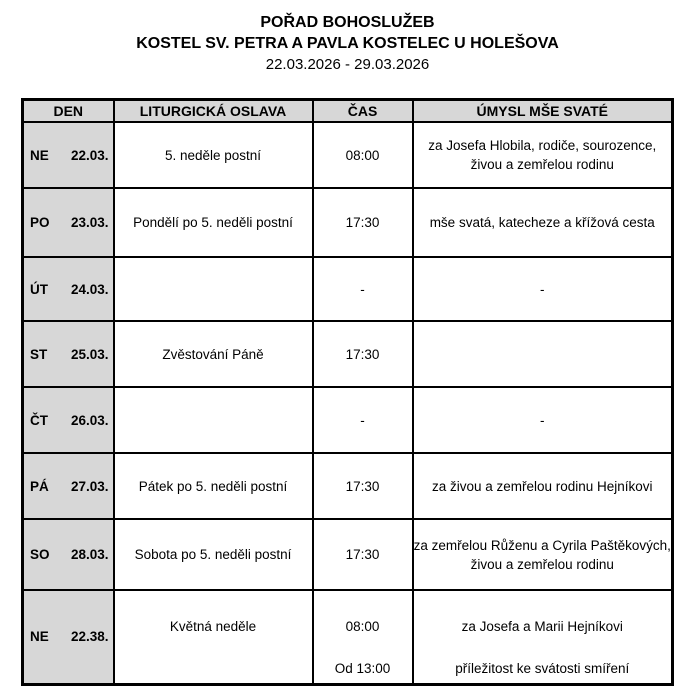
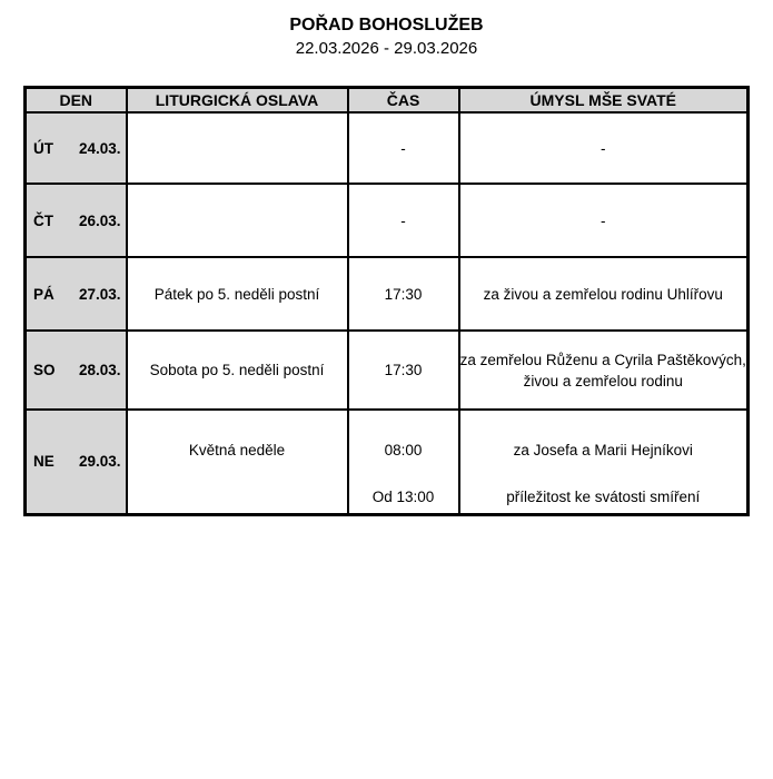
  POŘAD BOHOSLUŽEB
- KOSTEL SV. PETRA A PAVLA KOSTELEC U HOLEŠOVA
  22.03.2026 - 29.03.2026
  DEN	LITURGICKÁ OSLAVA	ČAS	ÚMYSL MŠE SVATÉ
- NE 22.03.	5. neděle postní	08:00	za Josefa Hlobila, rodiče, sourozence, živou a zemřelou rodinu
- PO 23.03.	Pondělí po 5. neděli postní	17:30	mše svatá, katecheze a křížová cesta
  ÚT 24.03.		-	-
- ST 25.03.	Zvěstování Páně	17:30
  ČT 26.03.		-	-
- PÁ 27.03.	Pátek po 5. neděli postní	17:30	za živou a zemřelou rodinu Hejníkovi
+ PÁ 27.03.	Pátek po 5. neděli postní	17:30	za živou a zemřelou rodinu Uhlířovu
  SO 28.03.	Sobota po 5. neděli postní	17:30	za zemřelou Růženu a Cyrila Paštěkových, živou a zemřelou rodinu
- NE 22.38.	Květná neděle	08:00 Od 13:00	za Josefa a Marii Hejníkovi příležitost ke svátosti smíření
+ NE 29.03.	Květná neděle	08:00 Od 13:00	za Josefa a Marii Hejníkovi příležitost ke svátosti smíření
